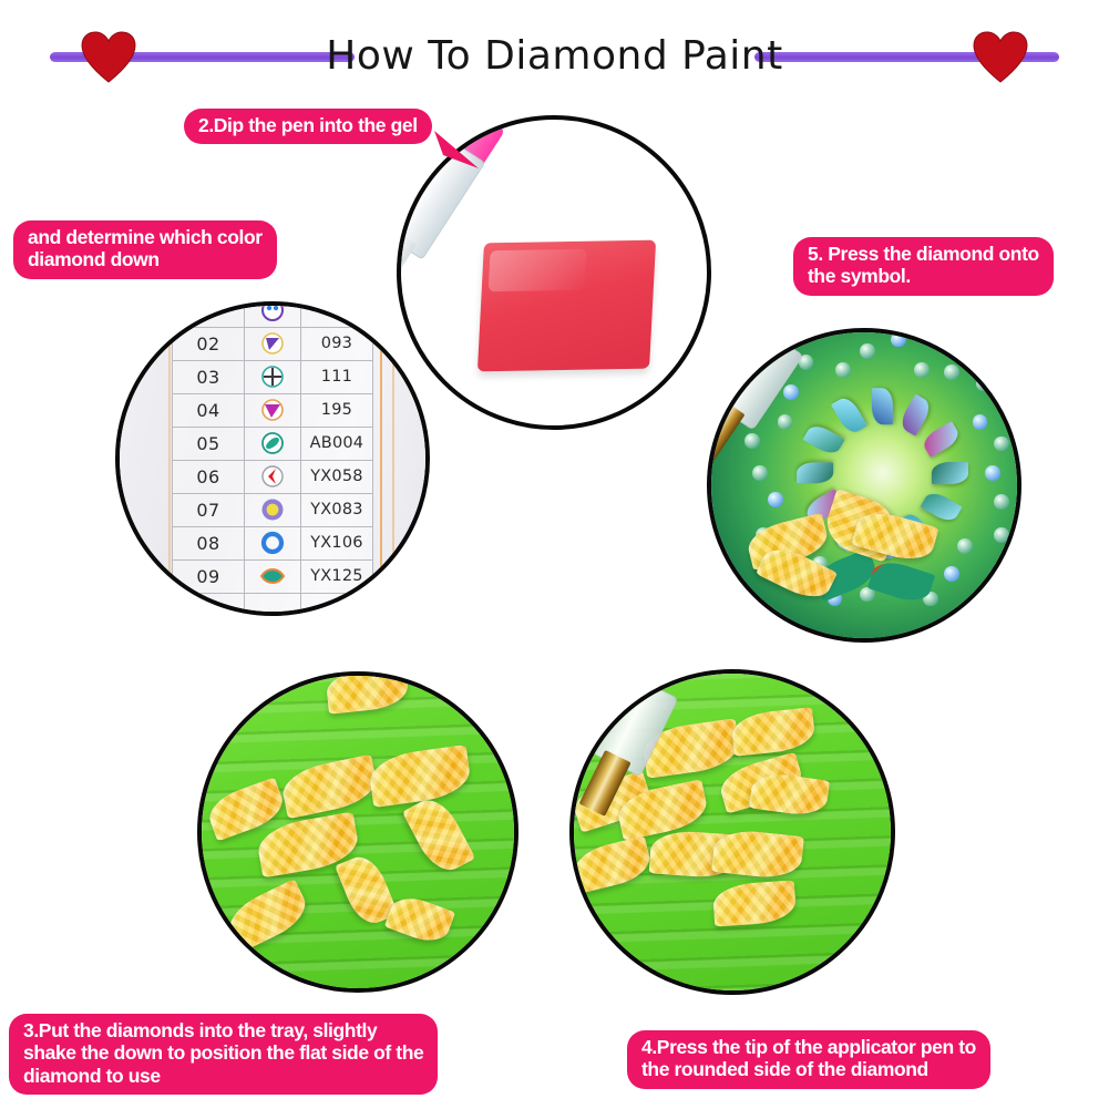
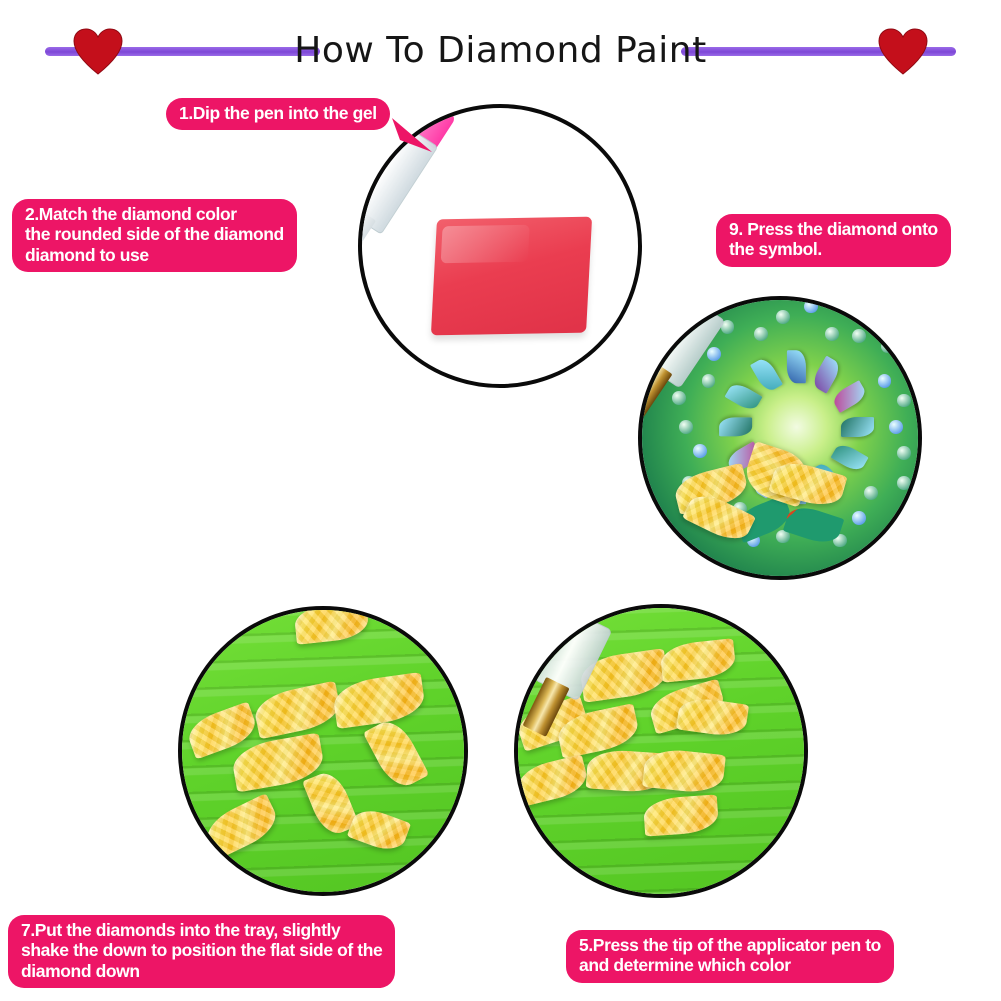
  How To Diamond Paint
- 2.Dip the pen into the gel
+ 1.Dip the pen into the gel
+ 2.Match the diamond color
- and determine which color
+ the rounded side of the diamond
- diamond down
+ diamond to use
- 		028
- 02		093
- 03		111
- 04		195
- 05		AB004
- 06		YX058
- 07		YX083
- 08		YX106
- 09		YX125
- 5. Press the diamond onto
+ 9. Press the diamond onto
  the symbol.
- 3.Put the diamonds into the tray, slightly
+ 7.Put the diamonds into the tray, slightly
  shake the down to position the flat side of the
- diamond to use
+ diamond down
- 4.Press the tip of the applicator pen to
+ 5.Press the tip of the applicator pen to
- the rounded side of the diamond
+ and determine which color
